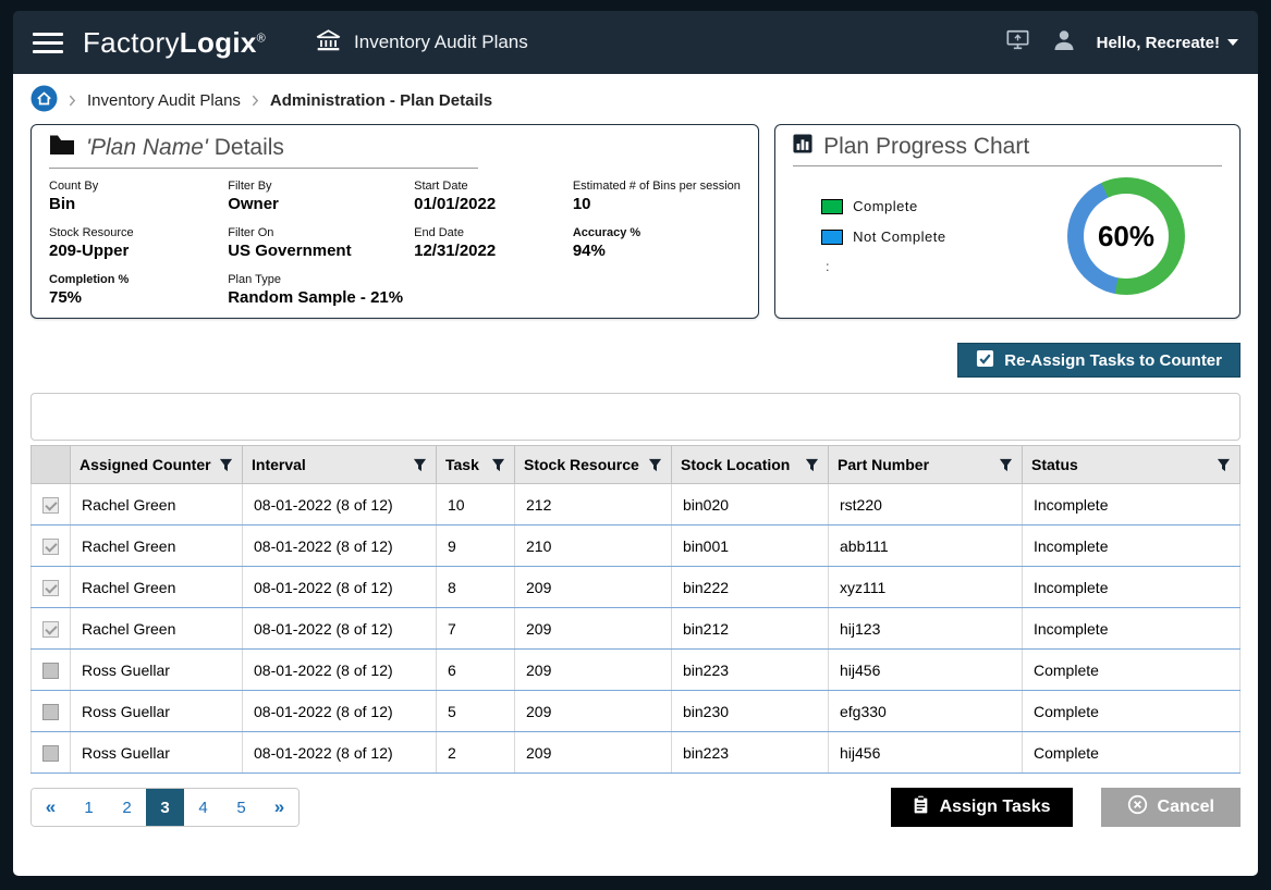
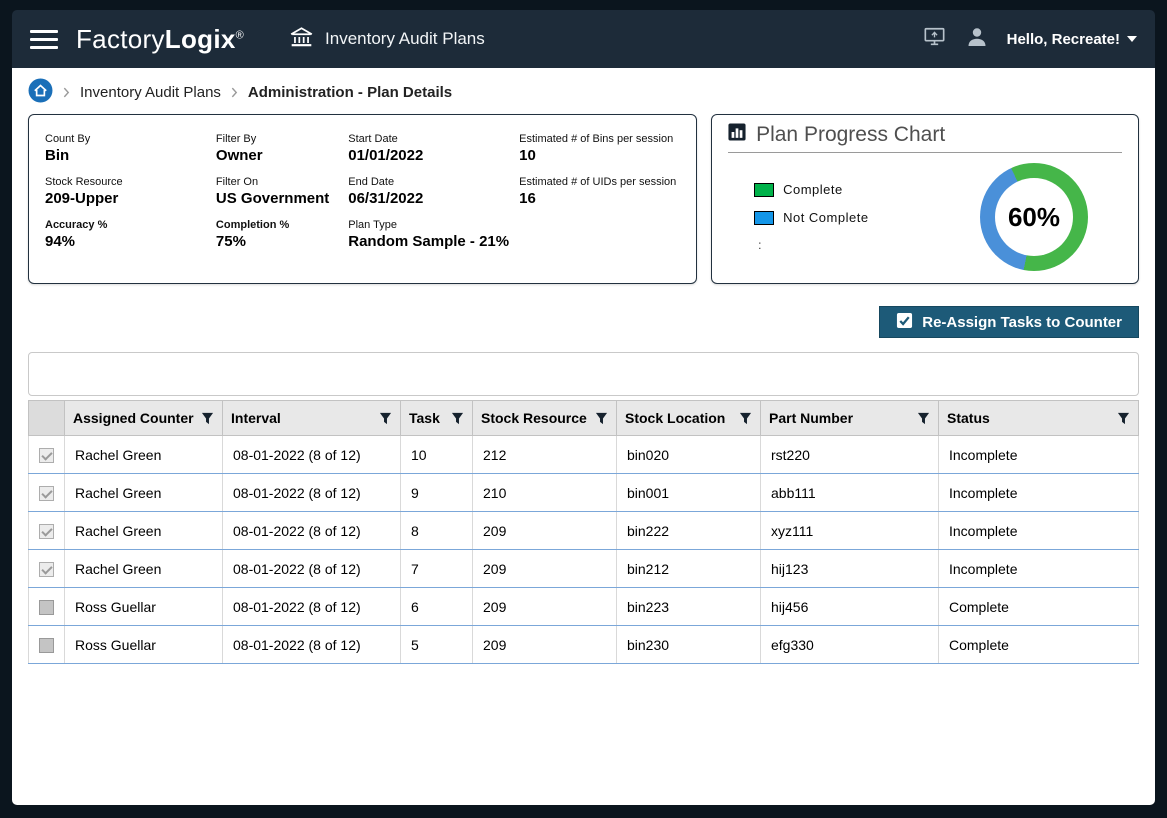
  FactoryLogix®
  Inventory Audit Plans
  Hello, Recreate!
  Inventory Audit Plans
  Administration - Plan Details
- 'Plan Name' Details
  Count By
  Bin
  Filter By
  Owner
  Start Date
  01/01/2022
  Estimated # of Bins per session
  10
  Stock Resource
  209-Upper
  Filter On
  US Government
  End Date
- 12/31/2022
+ 06/31/2022
+ Estimated # of UIDs per session
+ 16
  Accuracy %
  94%
  Completion %
  75%
  Plan Type
  Random Sample - 21%
  Plan Progress Chart
  Complete
  Not Complete
  :
  60%
  Re-Assign Tasks to Counter
  	Assigned Counter	Interval	Task	Stock Resource	Stock Location	Part Number	Status
  	Rachel Green	08-01-2022 (8 of 12)	10	212	bin020	rst220	Incomplete
  	Rachel Green	08-01-2022 (8 of 12)	9	210	bin001	abb111	Incomplete
  	Rachel Green	08-01-2022 (8 of 12)	8	209	bin222	xyz111	Incomplete
  	Rachel Green	08-01-2022 (8 of 12)	7	209	bin212	hij123	Incomplete
  	Ross Guellar	08-01-2022 (8 of 12)	6	209	bin223	hij456	Complete
  	Ross Guellar	08-01-2022 (8 of 12)	5	209	bin230	efg330	Complete
- 	Ross Guellar	08-01-2022 (8 of 12)	2	209	bin223	hij456	Complete
- «
- 1
- 2
- 3
- 4
- 5
- »
- Assign Tasks
- Cancel
